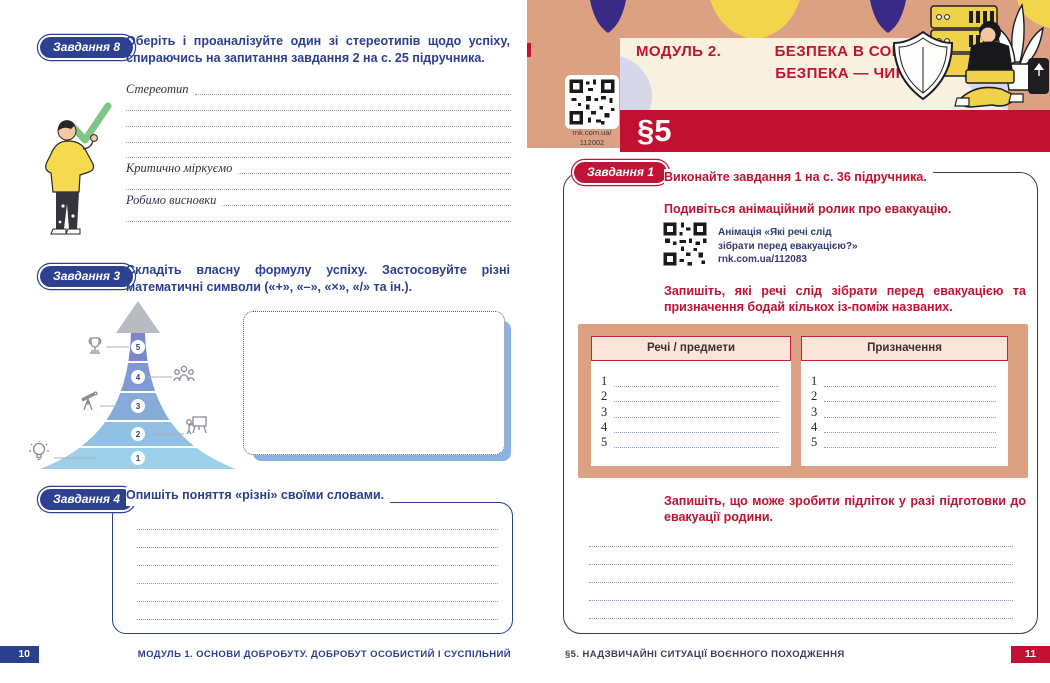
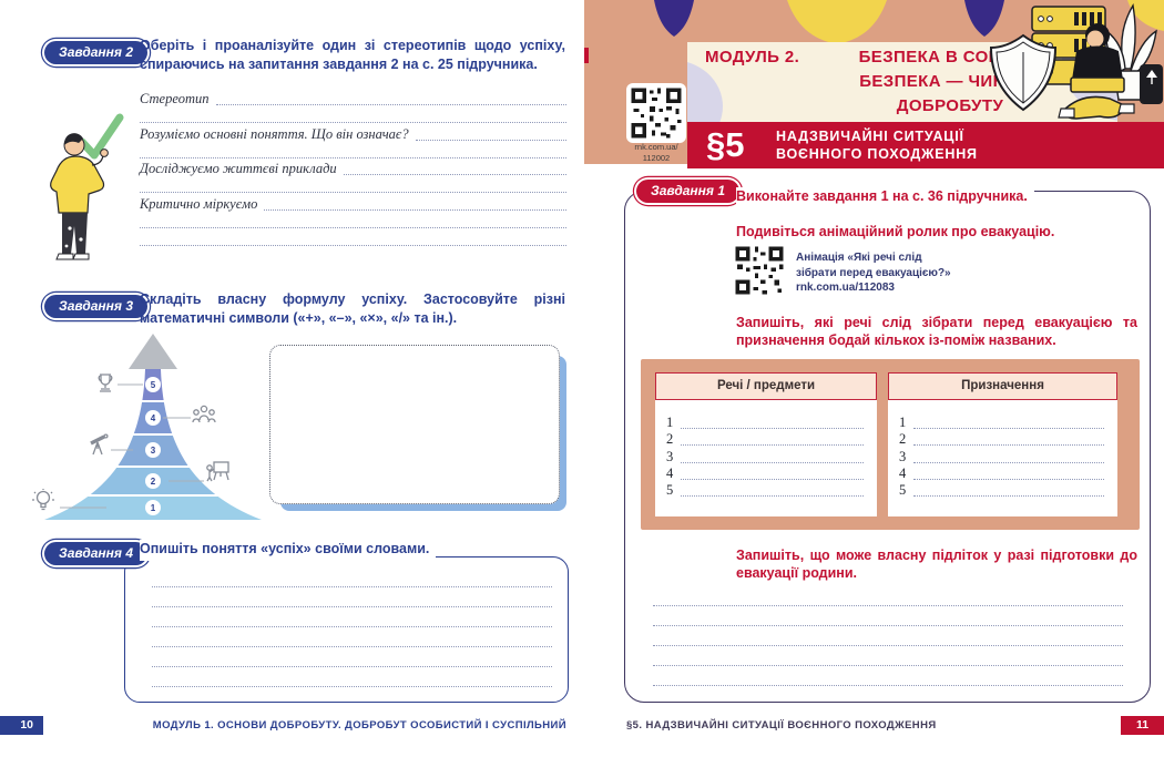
- Завдання 8
+ Завдання 2
  Оберіть і проаналізуйте один зі стереотипів щодо успіху, спираючись на запитання завдання 2 на с. 25 підручника.
  Стереотип
+ Розуміємо основні поняття. Що він означає?
+ Досліджуємо життєві приклади
  Критично міркуємо
- Робимо висновки
  Завдання 3
  Складіть власну формулу успіху. Застосовуйте різні математичні символи («+», «–», «×», «/» та ін.).
  5
  4
  3
  2
  1
  Завдання 4
- Опишіть поняття «різні» своїми словами.
+ Опишіть поняття «успіх» своїми словами.
  10
  МОДУЛЬ 1. ОСНОВИ ДОБРОБУТУ. ДОБРОБУТ ОСОБИСТИЙ І СУСПІЛЬНИЙ
  rnk.com.ua/
  112002
  МОДУЛЬ 2.
  БЕЗПЕКА — ЧИ
+ ДОБРОБУТУ
  §5
+ НАДЗВИЧАЙНІ СИТУАЦІЇ
+ ВОЄННОГО ПОХОДЖЕННЯ
  Завдання 1
  Виконайте завдання 1 на с. 36 підручника.
  Подивіться анімаційний ролик про евакуацію.
  Анімація «Які речі слід
  зібрати перед евакуацією?»
  rnk.com.ua/112083
  Запишіть, які речі слід зібрати перед евакуацією та призначення бодай кількох із-поміж названих.
  Речі / предмети
  1
  2
  3
  4
  5
  Призначення
  1
  2
  3
  4
  5
- Запишіть, що може зробити підліток у разі підготовки до евакуації родини.
+ Запишіть, що може власну підліток у разі підготовки до евакуації родини.
  §5. НАДЗВИЧАЙНІ СИТУАЦІЇ ВОЄННОГО ПОХОДЖЕННЯ
  11
